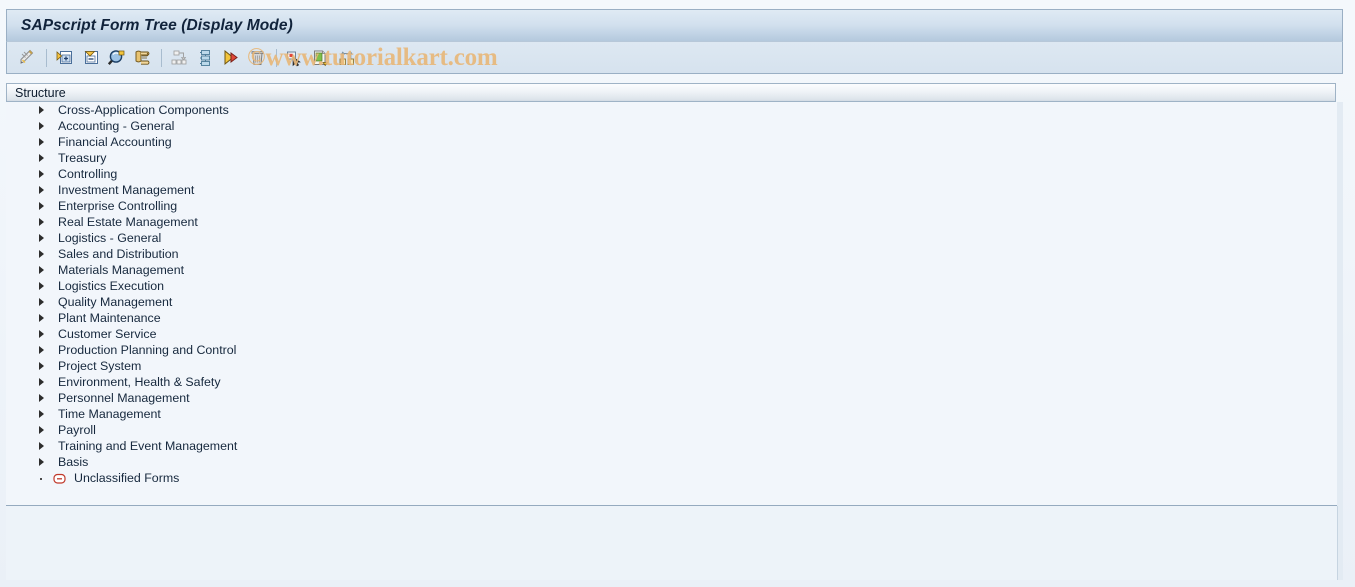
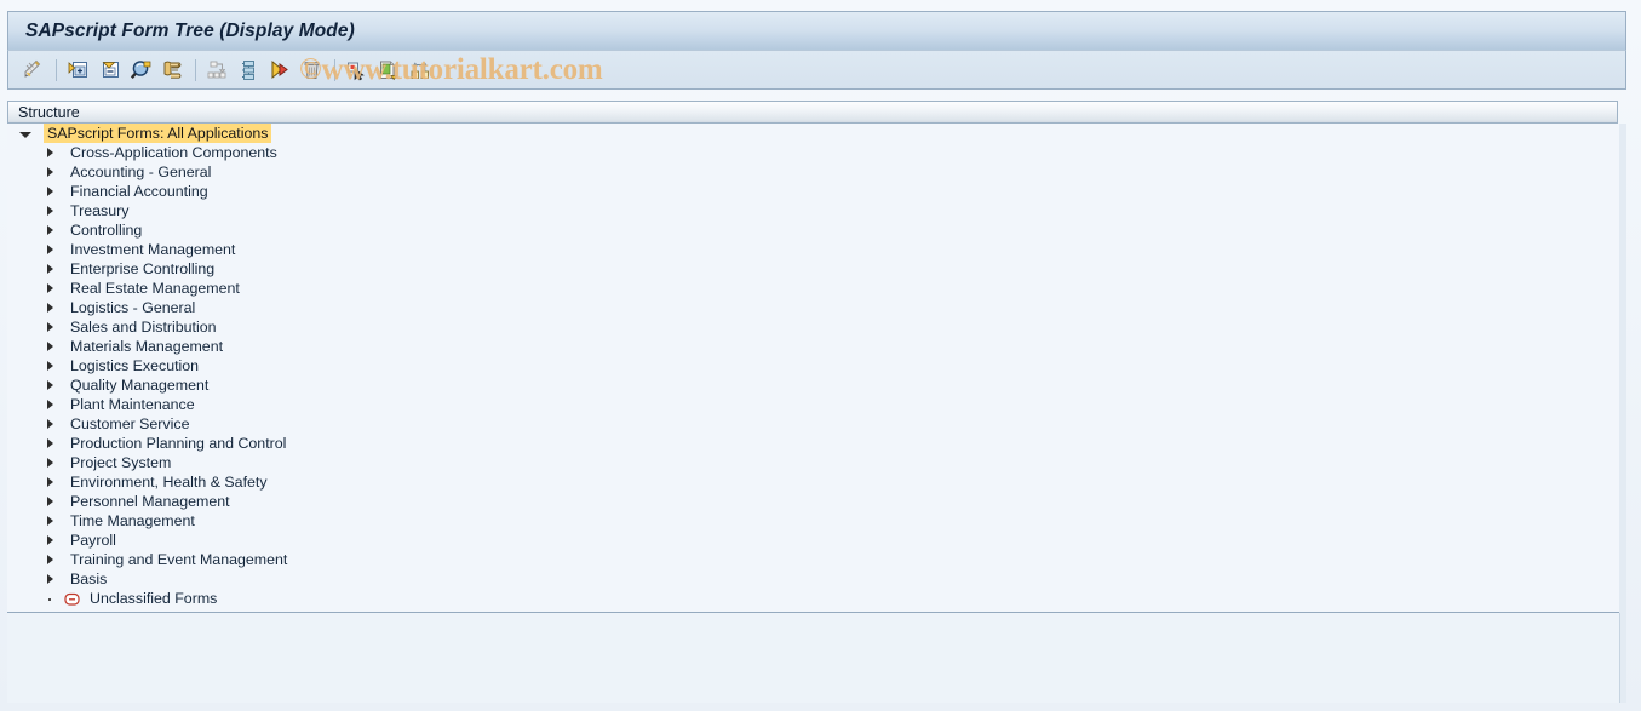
  SAPscript Form Tree (Display Mode)
  ©www.tutorialkart.com
  Structure
+ SAPscript Forms: All Applications
  Cross-Application Components
  Accounting - General
  Financial Accounting
  Treasury
  Controlling
  Investment Management
  Enterprise Controlling
  Real Estate Management
  Logistics - General
  Sales and Distribution
  Materials Management
  Logistics Execution
  Quality Management
  Plant Maintenance
  Customer Service
  Production Planning and Control
  Project System
  Environment, Health & Safety
  Personnel Management
  Time Management
  Payroll
  Training and Event Management
  Basis
  Unclassified Forms
